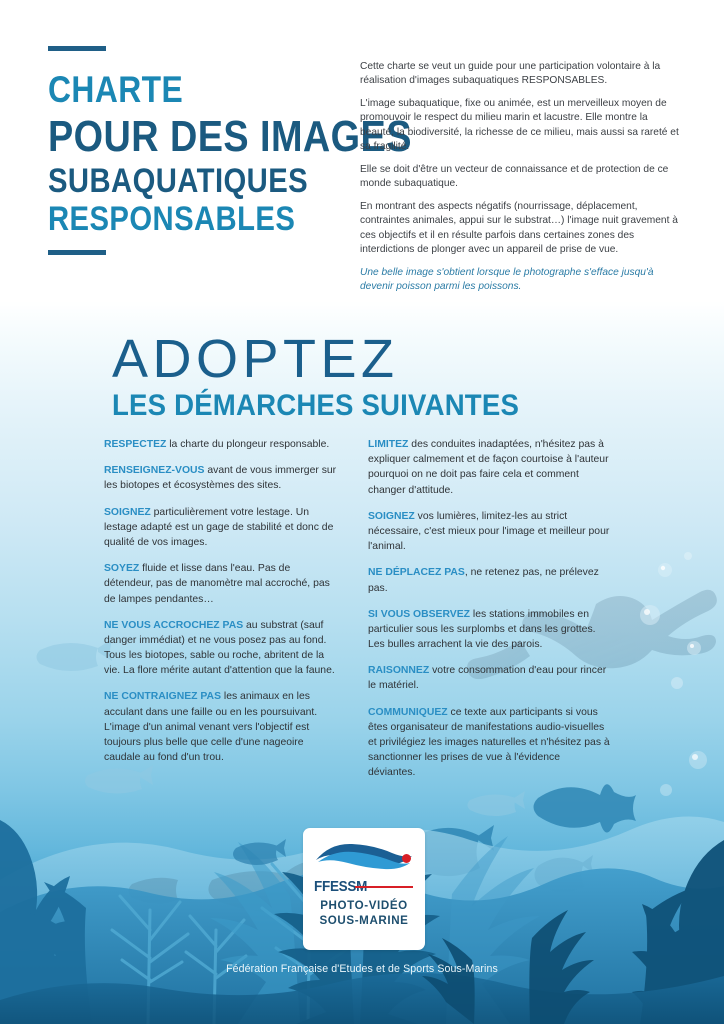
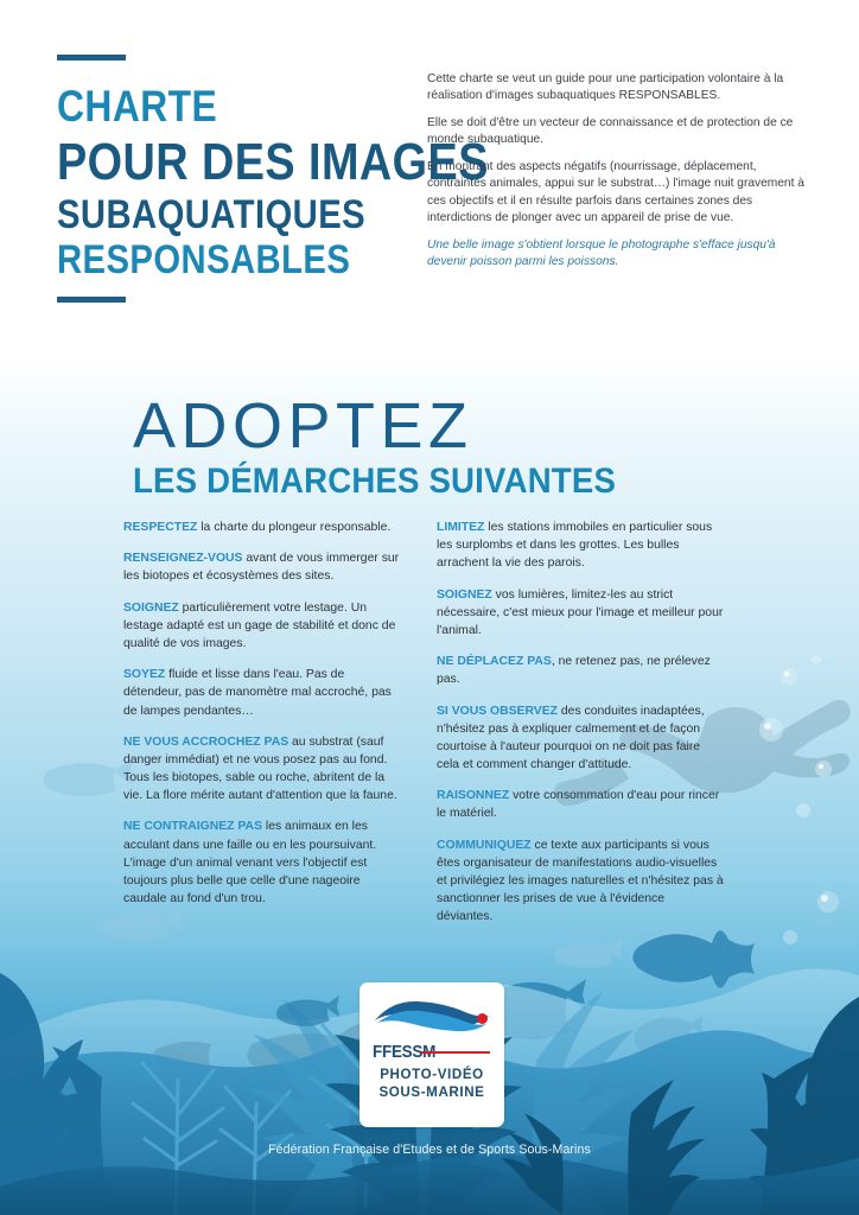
  CHARTE
  POUR DES IMAG
  SUBAQUATIQUES
  RESPONSABLES
  Cette charte se veut un guide pour une participation volontaire à la réalisation d'images subaquatiques RESPONSABLES.
- L'image subaquatique, fixe ou animée, est un merveilleux moyen de promouvoir le respect du milieu marin et lacustre. Elle montre la beauté, la biodiversité, la richesse de ce milieu, mais aussi sa rareté et sa fragilité.
  Elle se doit d'être un vecteur de connaissance et de protection de ce monde subaquatique.
  En montrant des aspects négatifs (nourrissage, déplacement, contraintes animales, appui sur le substrat…) l'image nuit gravement à ces objectifs et il en résulte parfois dans certaines zones des interdictions de plonger avec un appareil de prise de vue.
  Une belle image s'obtient lorsque le photographe s'efface jusqu'à devenir poisson parmi les poissons.
  ADOPTEZ
  LES DÉMARCHES SUIVANTES
  RESPECTEZ la charte du plongeur responsable.
  RENSEIGNEZ-VOUS avant de vous immerger sur les biotopes et écosystèmes des sites.
  SOIGNEZ particulièrement votre lestage. Un lestage adapté est un gage de stabilité et donc de qualité de vos images.
  SOYEZ fluide et lisse dans l'eau. Pas de détendeur, pas de manomètre mal accroché, pas de lampes pendantes…
  NE VOUS ACCROCHEZ PAS au substrat (sauf danger immédiat) et ne vous posez pas au fond. Tous les biotopes, sable ou roche, abritent de la vie. La flore mérite autant d'attention que la faune.
  NE CONTRAIGNEZ PAS les animaux en les acculant dans une faille ou en les poursuivant. L'image d'un animal venant vers l'objectif est toujours plus belle que celle d'une nageoire caudale au fond d'un trou.
- LIMITEZ des conduites inadaptées, n'hésitez pas à expliquer calmement et de façon courtoise à l'auteur pourquoi on ne doit pas faire cela et comment changer d'attitude.
+ LIMITEZ les stations immobiles en particulier sous les surplombs et dans les grottes. Les bulles arrachent la vie des parois.
  SOIGNEZ vos lumières, limitez-les au strict nécessaire, c'est mieux pour l'image et meilleur pour l'animal.
  NE DÉPLACEZ PAS, ne retenez pas, ne prélevez pas.
- SI VOUS OBSERVEZ les stations immobiles en particulier sous les surplombs et dans les grottes. Les bulles arrachent la vie des parois.
+ SI VOUS OBSERVEZ des conduites inadaptées, n'hésitez pas à expliquer calmement et de façon courtoise à l'auteur pourquoi on ne doit pas faire cela et comment changer d'attitude.
  RAISONNEZ votre consommation d'eau pour rincer le matériel.
  COMMUNIQUEZ ce texte aux participants si vous êtes organisateur de manifestations audio-visuelles et privilégiez les images naturelles et n'hésitez pas à sanctionner les prises de vue à l'évidence déviantes.
  FFESS
  PHOTO-VIDÉO
  SOUS-MARINE
  Fédération Française d'Etudes et de Sports Sous-Marins
